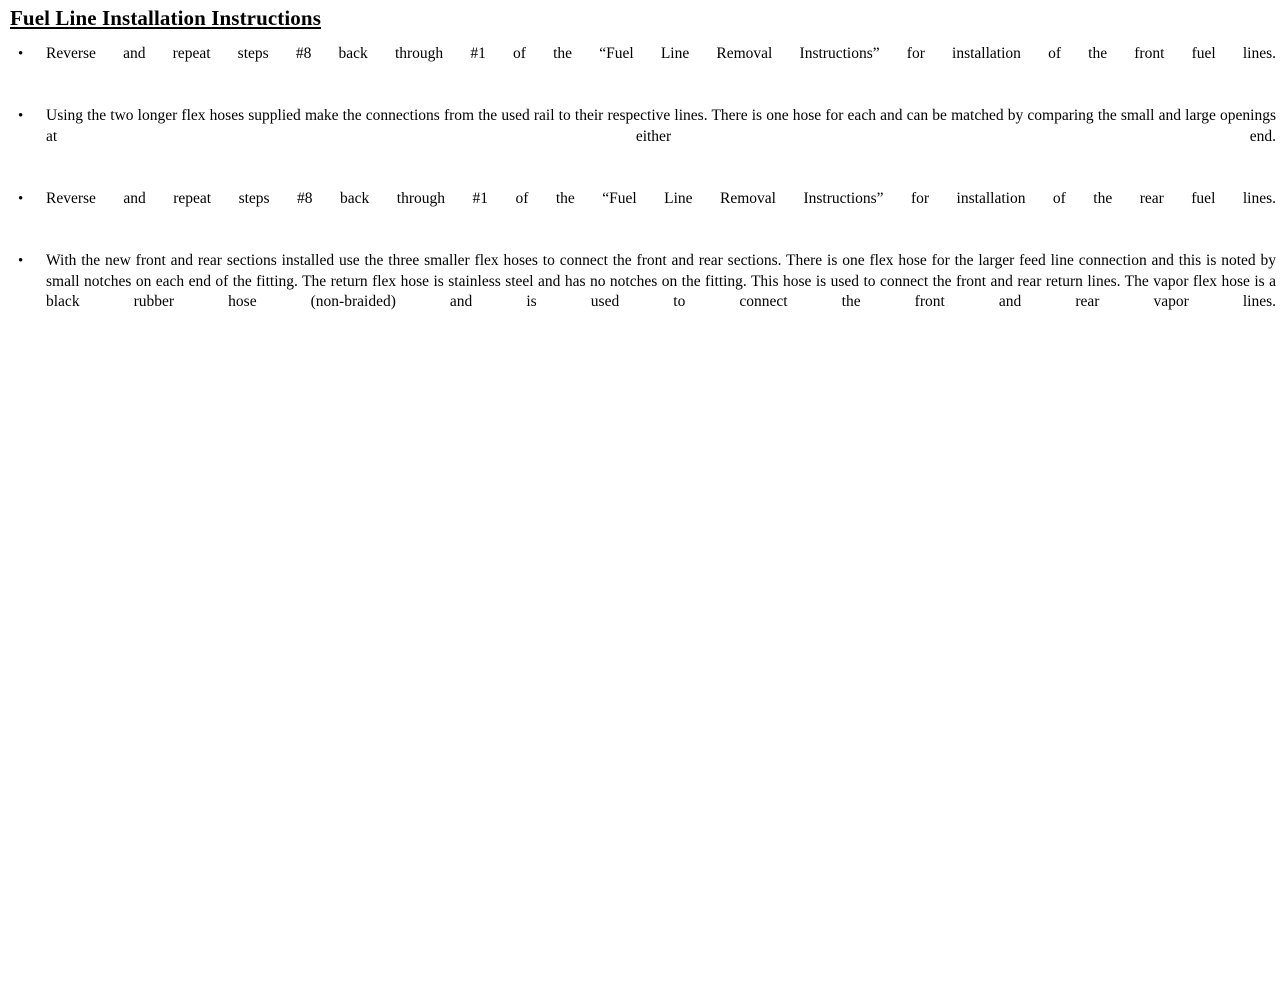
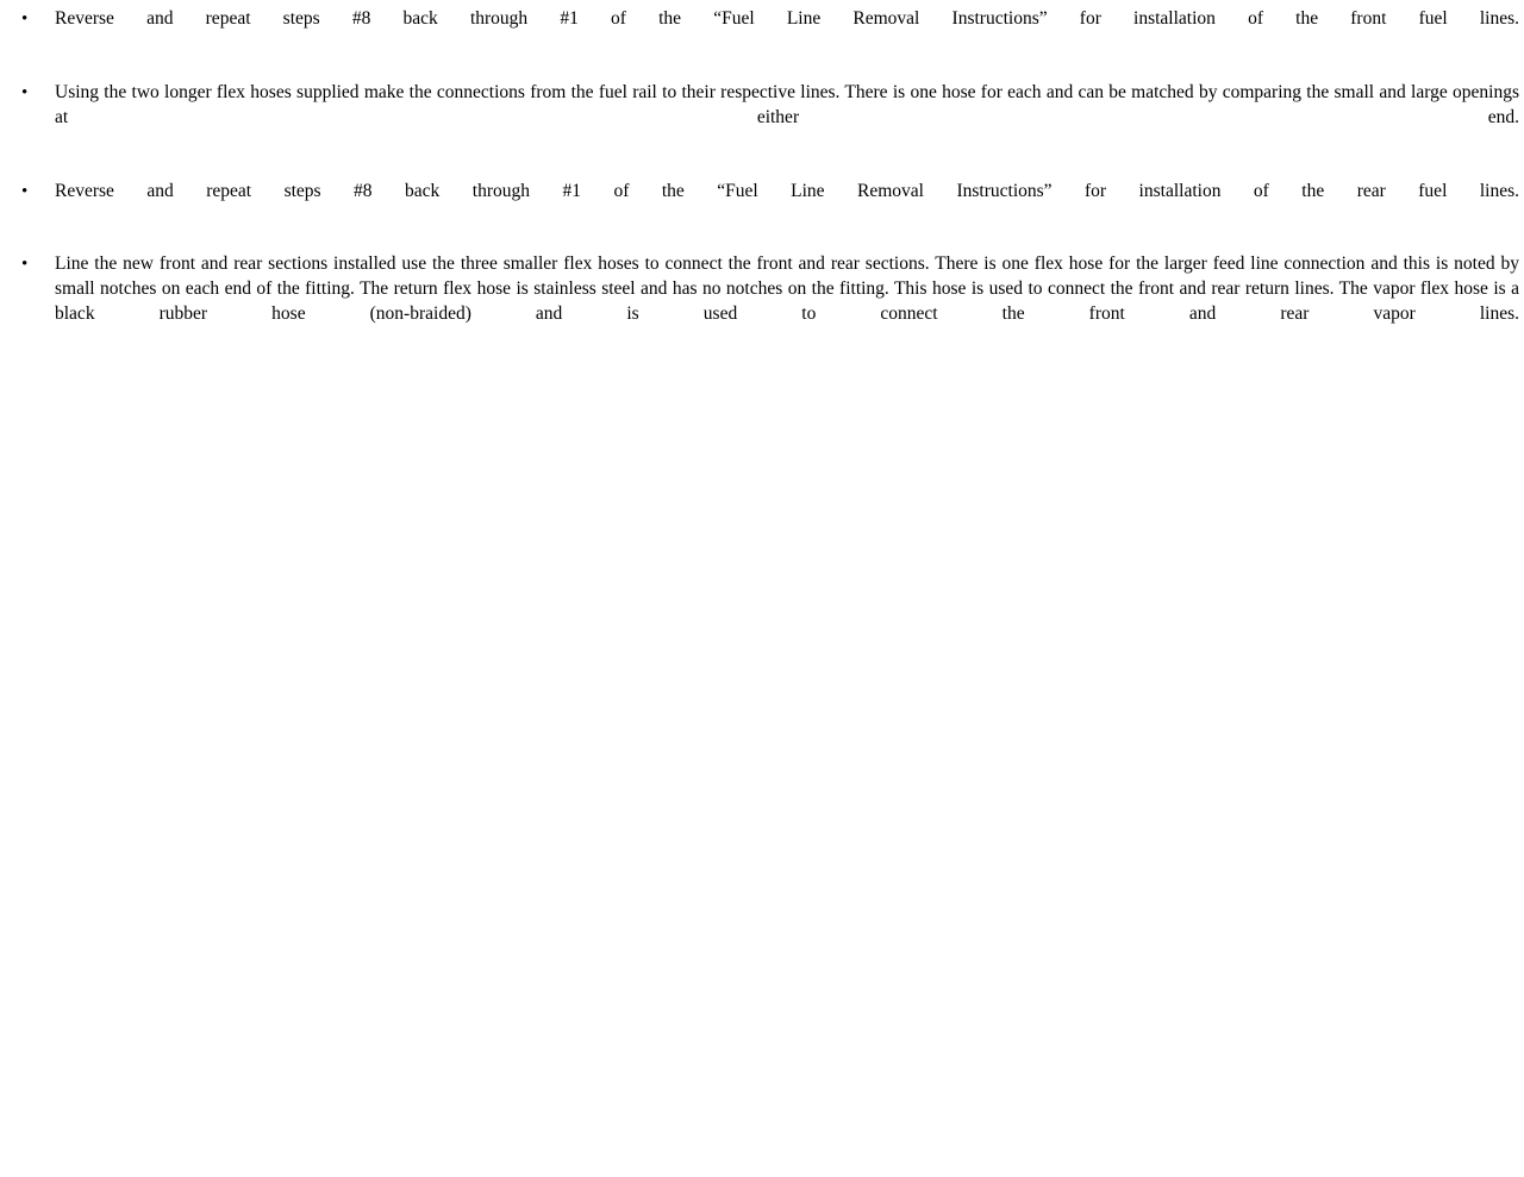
- Fuel Line Installation Instructions
  •
  Reverse and repeat steps #8 back through #1 of the “Fuel Line Removal Instructions” for installation of the front fuel lines.
  •
- Using the two longer flex hoses supplied make the connections from the used rail to their respective lines. There is one hose for each and can be matched by comparing the small and large openings at either end.
+ Using the two longer flex hoses supplied make the connections from the fuel rail to their respective lines. There is one hose for each and can be matched by comparing the small and large openings at either end.
  •
  Reverse and repeat steps #8 back through #1 of the “Fuel Line Removal Instructions” for installation of the rear fuel lines.
  •
- With the new front and rear sections installed use the three smaller flex hoses to connect the front and rear sections. There is one flex hose for the larger feed line connection and this is noted by small notches on each end of the fitting. The return flex hose is stainless steel and has no notches on the fitting. This hose is used to connect the front and rear return lines. The vapor flex hose is a black rubber hose (non-braided) and is used to connect the front and rear vapor lines.
+ Line the new front and rear sections installed use the three smaller flex hoses to connect the front and rear sections. There is one flex hose for the larger feed line connection and this is noted by small notches on each end of the fitting. The return flex hose is stainless steel and has no notches on the fitting. This hose is used to connect the front and rear return lines. The vapor flex hose is a black rubber hose (non-braided) and is used to connect the front and rear vapor lines.
